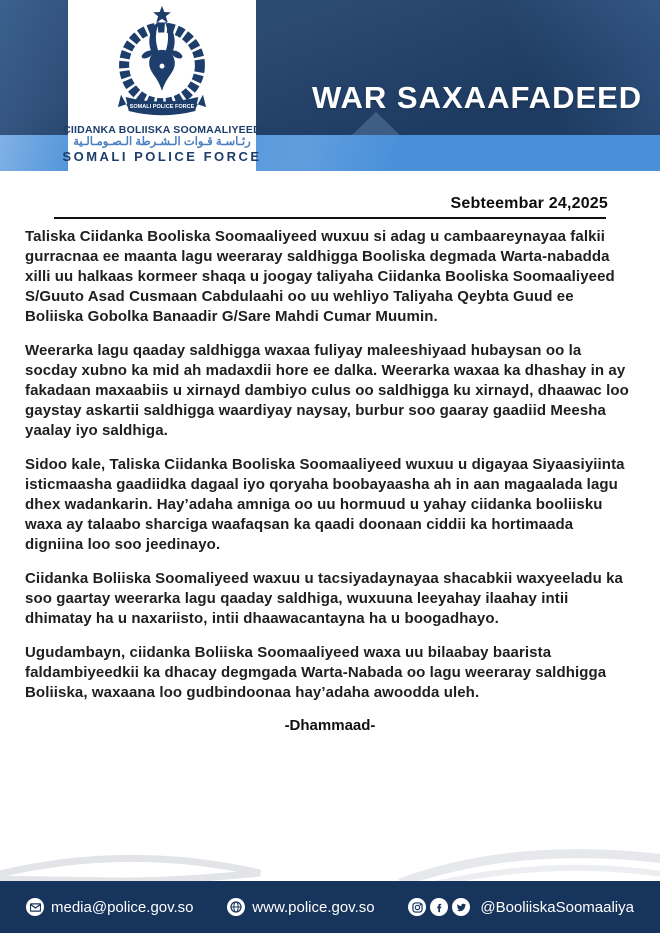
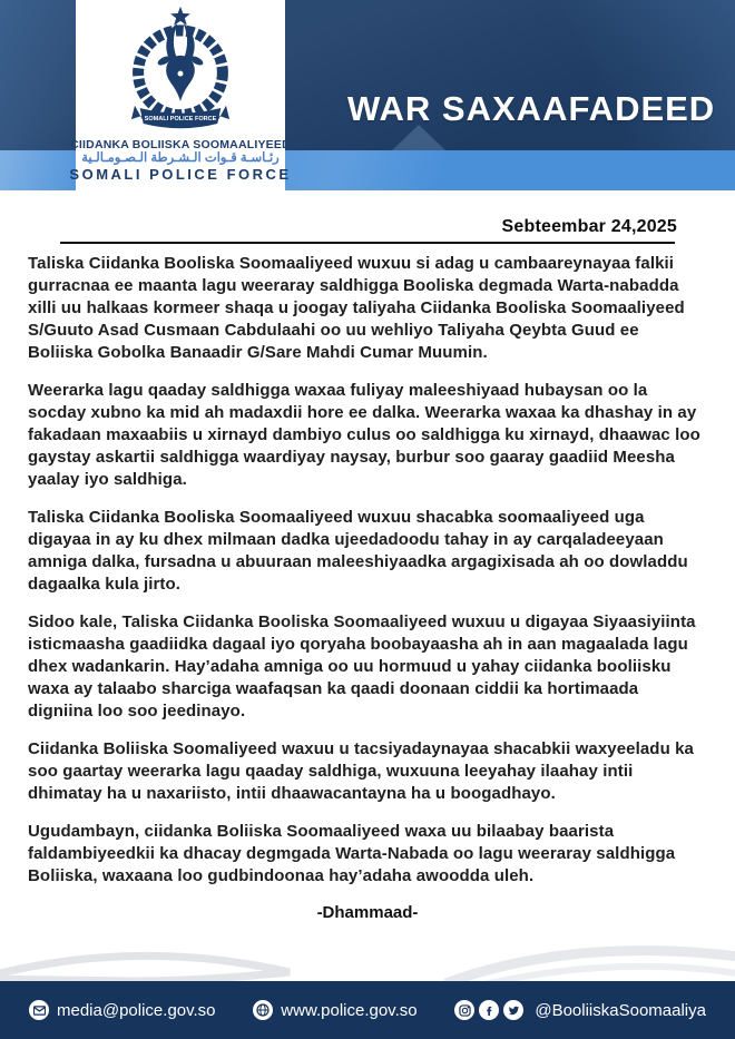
  WAR SAXAAFADEED
  CIIDANKA BOLIISKA SOOMAALIYEED
  رئـاسـة قـوات الـشـرطة الـصـومـالـية
  SOMALI POLICE FORCE
  Sebteembar 24,2025
  Taliska Ciidanka Booliska Soomaaliyeed wuxuu si adag u cambaareynayaa falkii gurracnaa ee maanta lagu weeraray saldhigga Booliska degmada Warta-nabadda xilli uu halkaas kormeer shaqa u joogay taliyaha Ciidanka Booliska Soomaaliyeed S/Guuto Asad Cusmaan Cabdulaahi oo uu wehliyo Taliyaha Qeybta Guud ee Boliiska Gobolka Banaadir G/Sare Mahdi Cumar Muumin.
  Weerarka lagu qaaday saldhigga waxaa fuliyay maleeshiyaad hubaysan oo la socday xubno ka mid ah madaxdii hore ee dalka. Weerarka waxaa ka dhashay in ay fakadaan maxaabiis u xirnayd dambiyo culus oo saldhigga ku xirnayd, dhaawac loo gaystay askartii saldhigga waardiyay naysay, burbur soo gaaray gaadiid Meesha yaalay iyo saldhiga.
+ Taliska Ciidanka Booliska Soomaaliyeed wuxuu shacabka soomaaliyeed uga digayaa in ay ku dhex milmaan dadka ujeedadoodu tahay in ay carqaladeeyaan amniga dalka, fursadna u abuuraan maleeshiyaadka argagixisada ah oo dowladdu dagaalka kula jirto.
  Sidoo kale, Taliska Ciidanka Booliska Soomaaliyeed wuxuu u digayaa Siyaasiyiinta isticmaasha gaadiidka dagaal iyo qoryaha boobayaasha ah in aan magaalada lagu dhex wadankarin. Hay’adaha amniga oo uu hormuud u yahay ciidanka booliisku waxa ay talaabo sharciga waafaqsan ka qaadi doonaan ciddii ka hortimaada digniina loo soo jeedinayo.
  Ciidanka Boliiska Soomaliyeed waxuu u tacsiyadaynayaa shacabkii waxyeeladu ka soo gaartay weerarka lagu qaaday saldhiga, wuxuuna leeyahay ilaahay intii dhimatay ha u naxariisto, intii dhaawacantayna ha u boogadhayo.
  Ugudambayn, ciidanka Boliiska Soomaaliyeed waxa uu bilaabay baarista faldambiyeedkii ka dhacay degmgada Warta-Nabada oo lagu weeraray saldhigga Boliiska, waxaana loo gudbindoonaa hay’adaha awoodda uleh.
  -Dhammaad-
  media@police.gov.so
  www.police.gov.so
  @BooliiskaSoomaaliya
